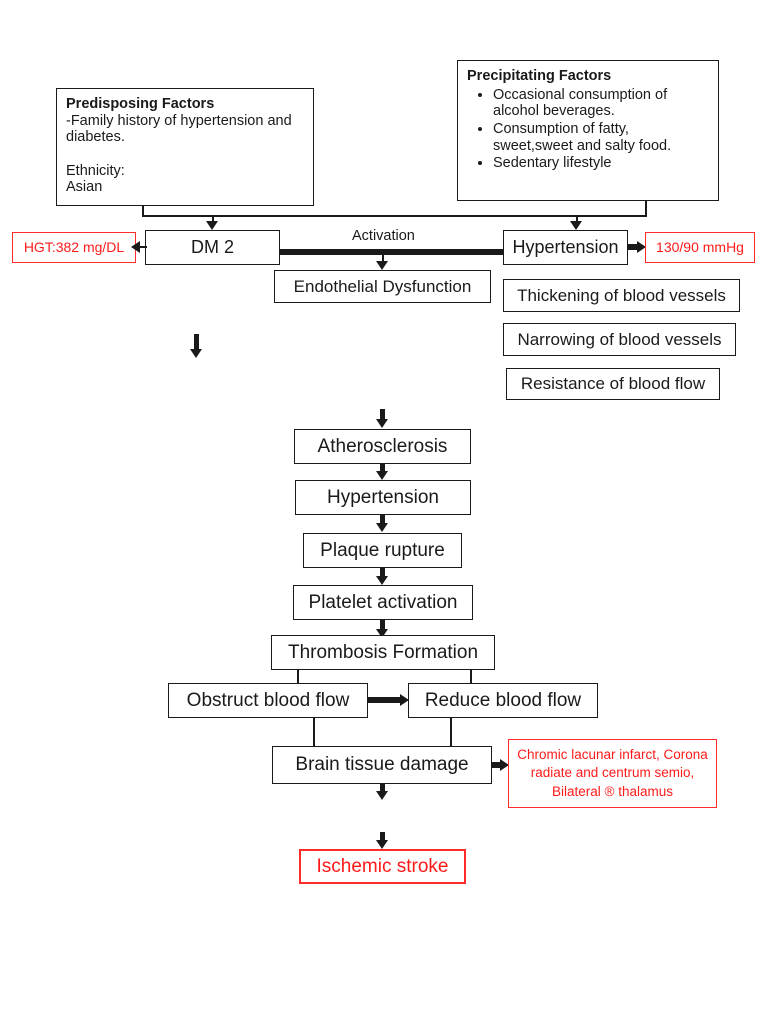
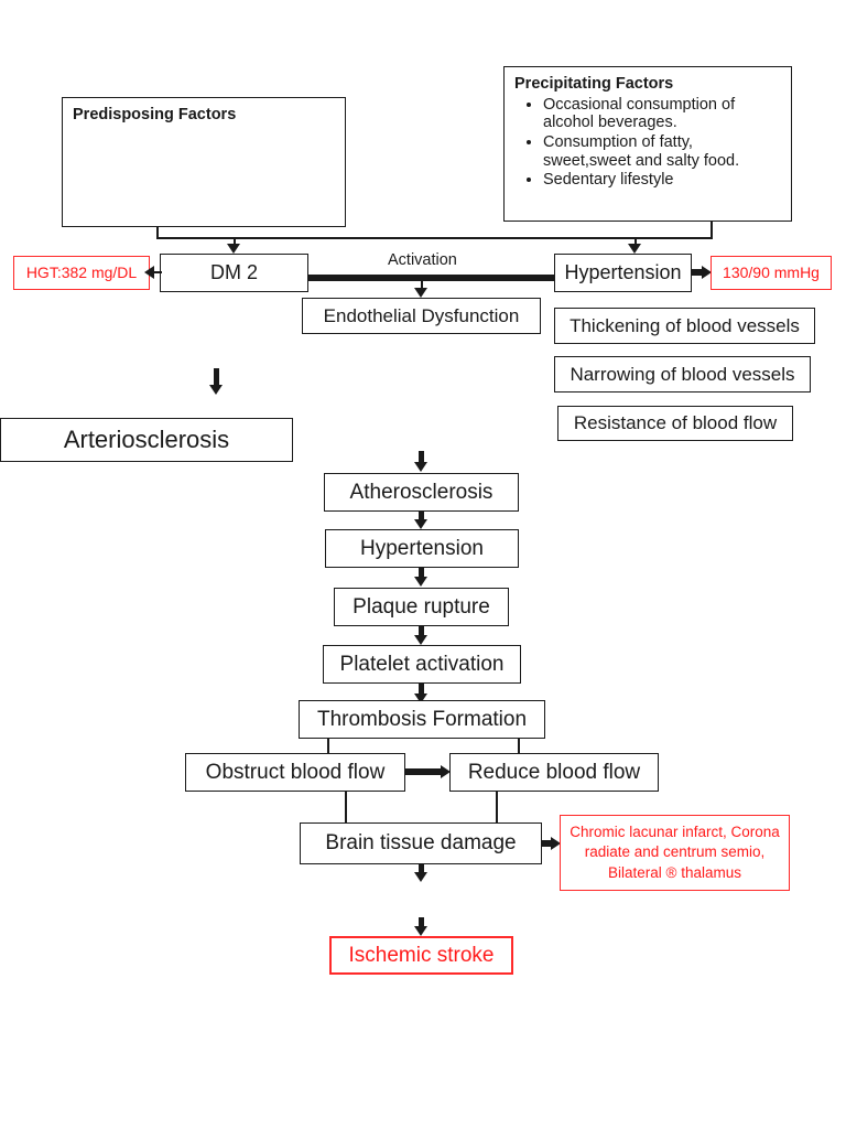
  Predisposing Factors
- -Family history of hypertension and diabetes.
- Ethnicity:
- Asian
  Precipitating Factors
  Occasional consumption of alcohol beverages.
  Consumption of fatty, sweet,sweet and salty food.
  Sedentary lifestyle
  HGT:382 mg/DL
  DM 2
  Activation
  Hypertension
  130/90 mmHg
  Endothelial Dysfunction
  Thickening of blood vessels
  Narrowing of blood vessels
  Resistance of blood flow
+ Arteriosclerosis
  Atherosclerosis
  Hypertension
  Plaque rupture
  Platelet activation
  Thrombosis Formation
  Obstruct blood flow
  Reduce blood flow
  Brain tissue damage
  Chromic lacunar infarct, Corona radiate and centrum semio, Bilateral ® thalamus
  Ischemic stroke
